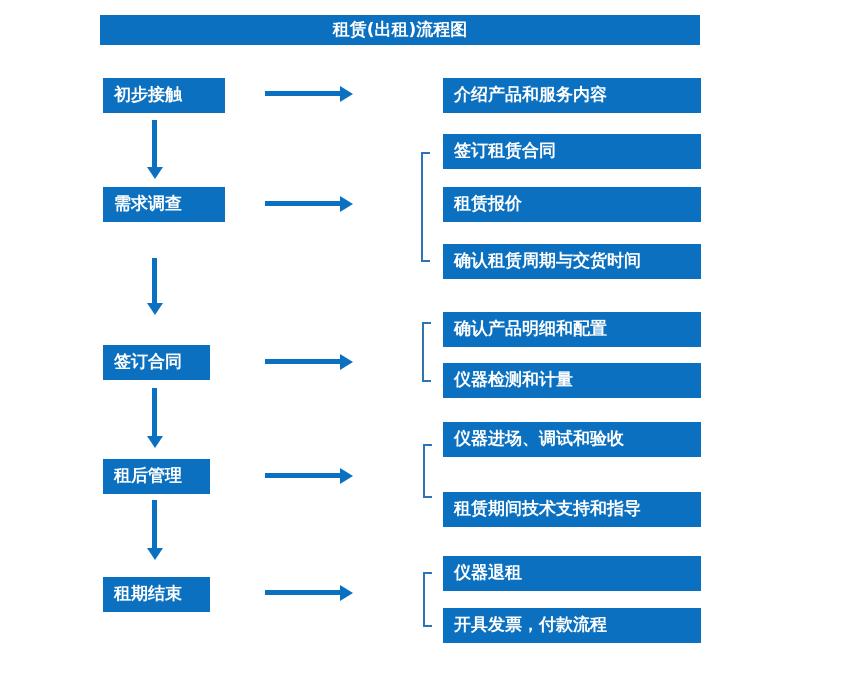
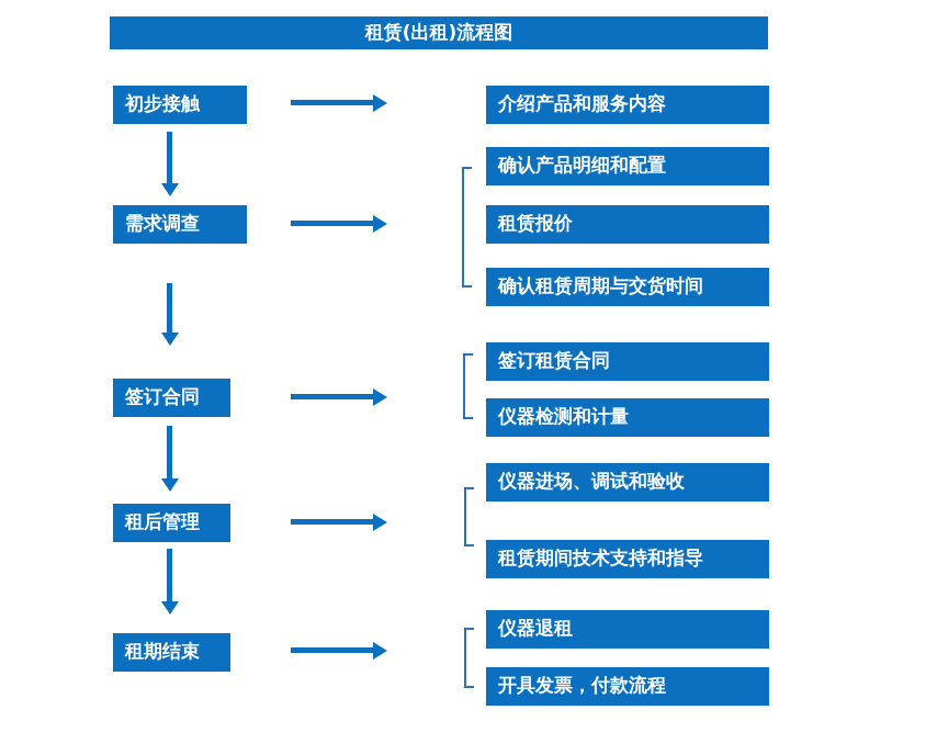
  租赁(出租)流程图
  初步接触
  需求调查
  签订合同
  租后管理
  租期结束
  介绍产品和服务内容
- 签订租赁合同
+ 确认产品明细和配置
  租赁报价
  确认租赁周期与交货时间
- 确认产品明细和配置
+ 签订租赁合同
  仪器检测和计量
  仪器进场、调试和验收
  租赁期间技术支持和指导
  仪器退租
  开具发票，付款流程
